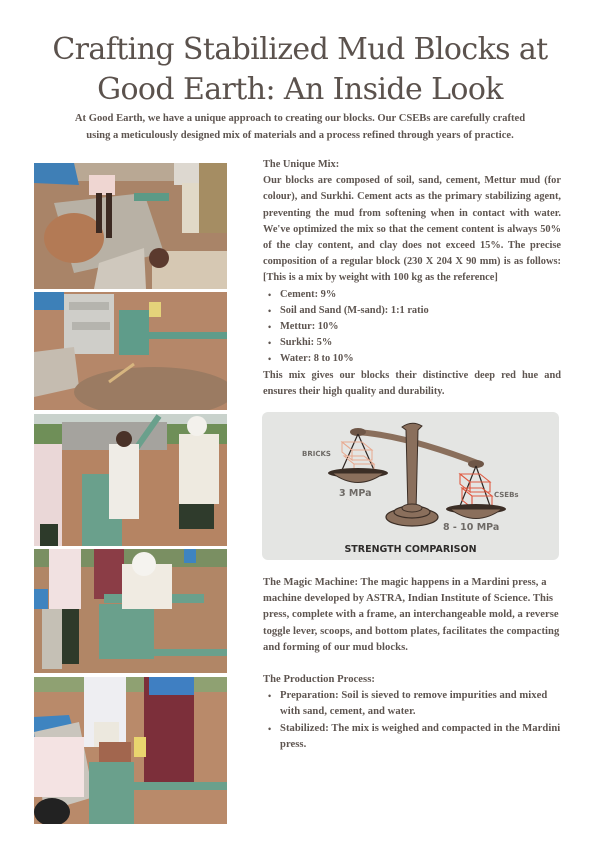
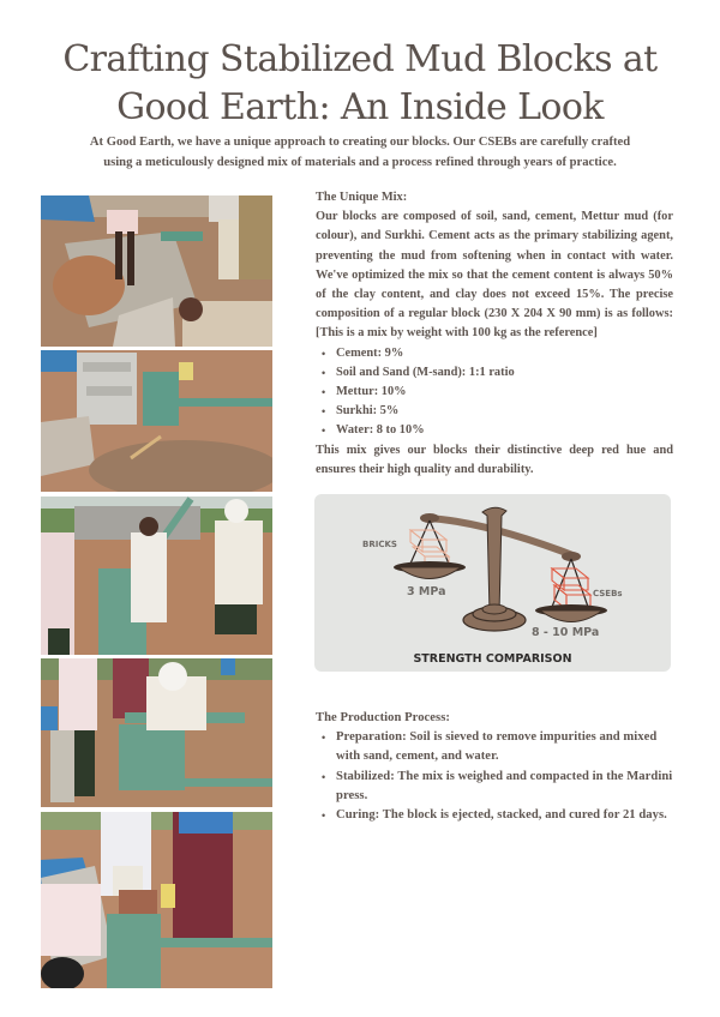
  Crafting Stabilized Mud Blocks at
  Good Earth: An Inside Look
  At Good Earth, we have a unique approach to creating our blocks. Our CSEBs are carefully crafted using a meticulously designed mix of materials and a process refined through years of practice.
  The Unique Mix:
  Our blocks are composed of soil, sand, cement, Mettur mud (for colour), and Surkhi. Cement acts as the primary stabilizing agent, preventing the mud from softening when in contact with water. We've optimized the mix so that the cement content is always 50% of the clay content, and clay does not exceed 15%. The precise composition of a regular block (230 X 204 X 90 mm) is as follows: [This is a mix by weight with 100 kg as the reference]
  Cement: 9%
  Soil and Sand (M-sand): 1:1 ratio
  Mettur: 10%
  Surkhi: 5%
  Water: 8 to 10%
  This mix gives our blocks their distinctive deep red hue and ensures their high quality and durability.
  BRICKS
  3 MPa
  CSEBs
  8 - 10 MPa
  STRENGTH COMPARISON
- The Magic Machine: The magic happens in a Mardini press, a machine developed by ASTRA, Indian Institute of Science. This press, complete with a frame, an interchangeable mold, a reverse toggle lever, scoops, and bottom plates, facilitates the compacting and forming of our mud blocks.
  The Production Process:
  Preparation: Soil is sieved to remove impurities and mixed with sand, cement, and water.
  Stabilized: The mix is weighed and compacted in the Mardini press.
+ Curing: The block is ejected, stacked, and cured for 21 days.
